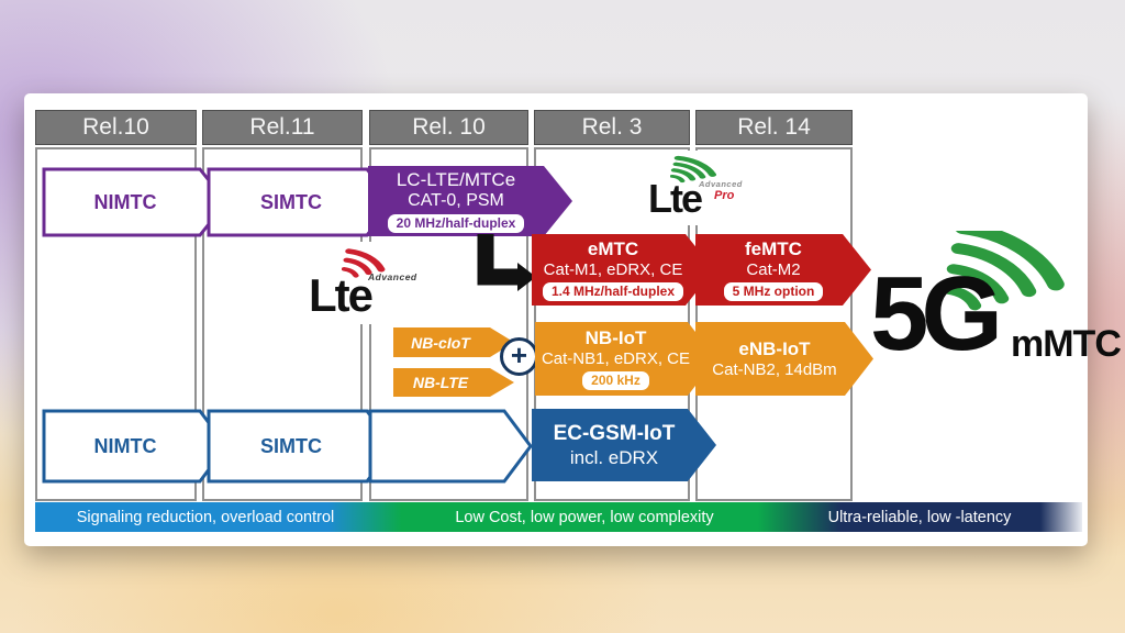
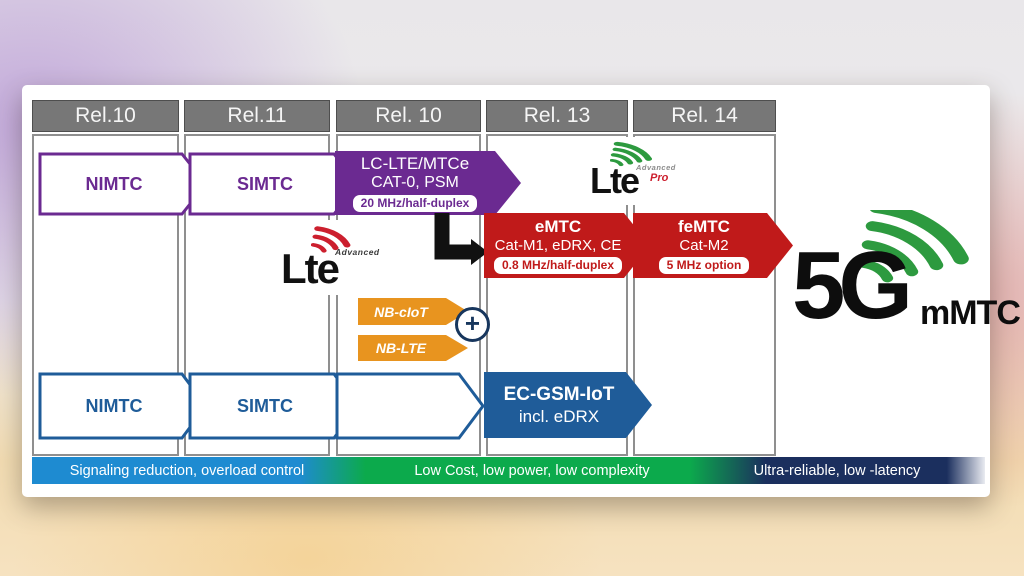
  Rel.10
  Rel.11
  Rel. 10
- Rel. 3
+ Rel. 13
  Rel. 14
  NIMTC
  SIMTC
  LC-LTE/MTCe
  CAT-0, PSM
  20 MHz/half-duplex
  Lte
  Advanced
  Lte
  Advanced
  Pro
  eMTC
  Cat-M1, eDRX, CE
- 1.4 MHz/half-duplex
+ 0.8 MHz/half-duplex
  feMTC
  Cat-M2
  5 MHz option
  NB-cIoT
  NB-LTE
  +
- NB-IoT
- Cat-NB1, eDRX, CE
- 200 kHz
- eNB-IoT
- Cat-NB2, 14dBm
  NIMTC
  SIMTC
  EC-GSM-IoT
  incl. eDRX
  5G
  mMTC
  Signaling reduction, overload control
  Low Cost, low power, low complexity
  Ultra-reliable, low -latency
